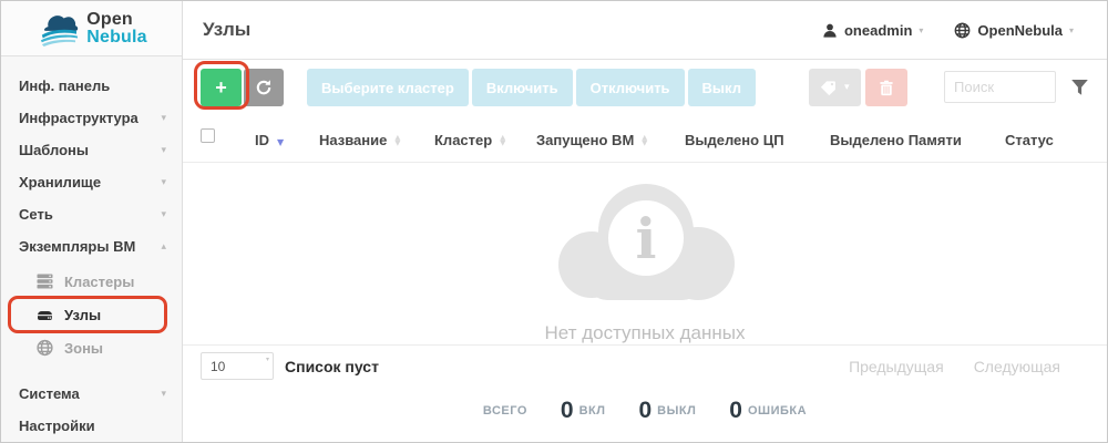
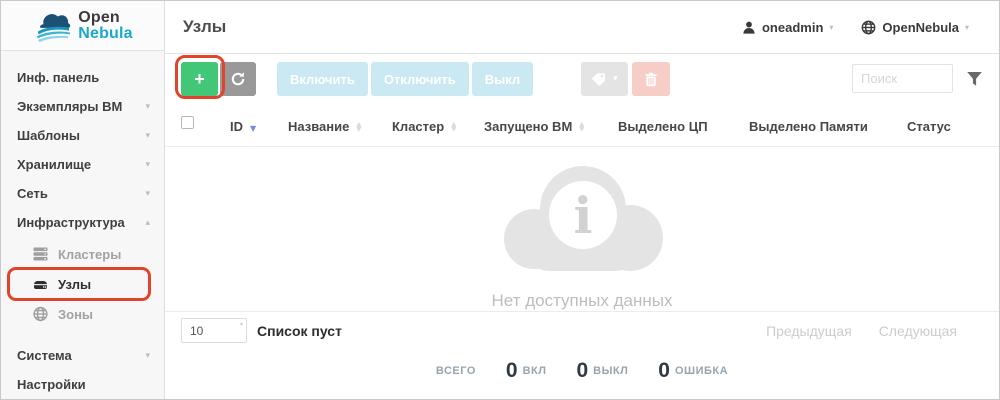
  Open
  Nebula
  Инф. панель
- Инфраструктура
+ Экземпляры ВМ
  ▾
  Шаблоны
  ▾
  Хранилище
  ▾
  Сеть
  ▾
- Экземпляры ВМ
+ Инфраструктура
  ▴
  Кластеры
  Узлы
  Зоны
  Система
  ▾
  Настройки
  Узлы
  oneadmin
  ▾
  OpenNebula
  ▾
  +
- Выберите кластер
  Включить
  Отключить
  Выкл
  ▾
  Поиск
  ID
  ▼
  Название
  ▲
  ▼
  Кластер
  ▲
  ▼
  Запущено ВМ
  ▲
  ▼
  Выделено ЦП
  Выделено Памяти
  Статус
  i
  Нет доступных данных
  10
  Список пуст
  Предыдущая
  Следующая
  ВСЕГО
  0
  ВКЛ
  0
  ВЫКЛ
  0
  ОШИБКА
